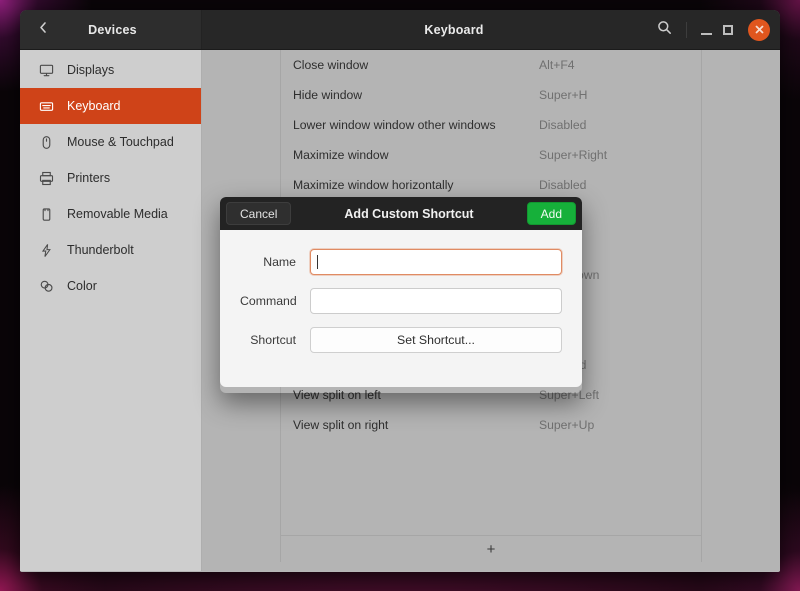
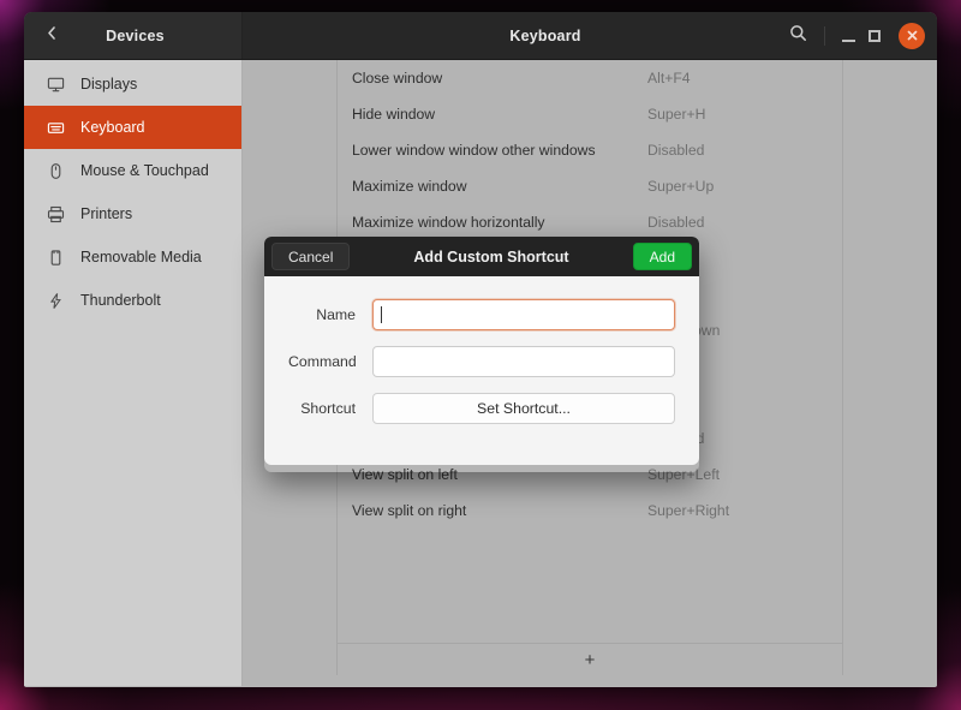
  Devices
  Keyboard
  Displays
  Keyboard
  Mouse & Touchpad
  Printers
  Removable Media
  Thunderbolt
- Color
  Close window
  Alt+F4
  Hide window
  Super+H
  Lower window window other windows
  Disabled
  Maximize window
- Super+Right
+ Super+Up
  Maximize window horizontally
  Disabled
  View split on left
  Super+Left
  View split on right
- Super+Up
+ Super+Right
  +
  Cancel
  Add Custom Shortcut
  Add
  Name
  Command
  Shortcut
  Set Shortcut...
